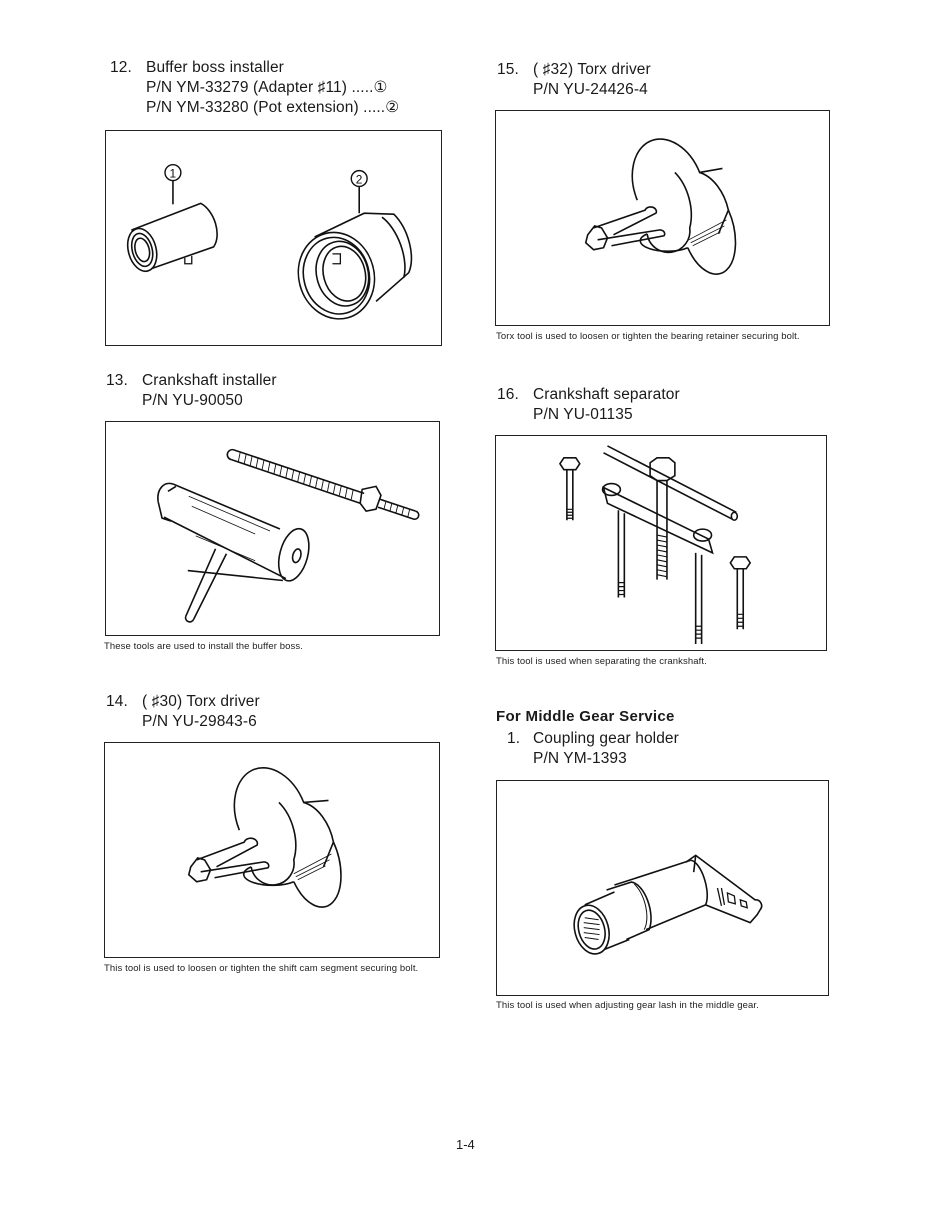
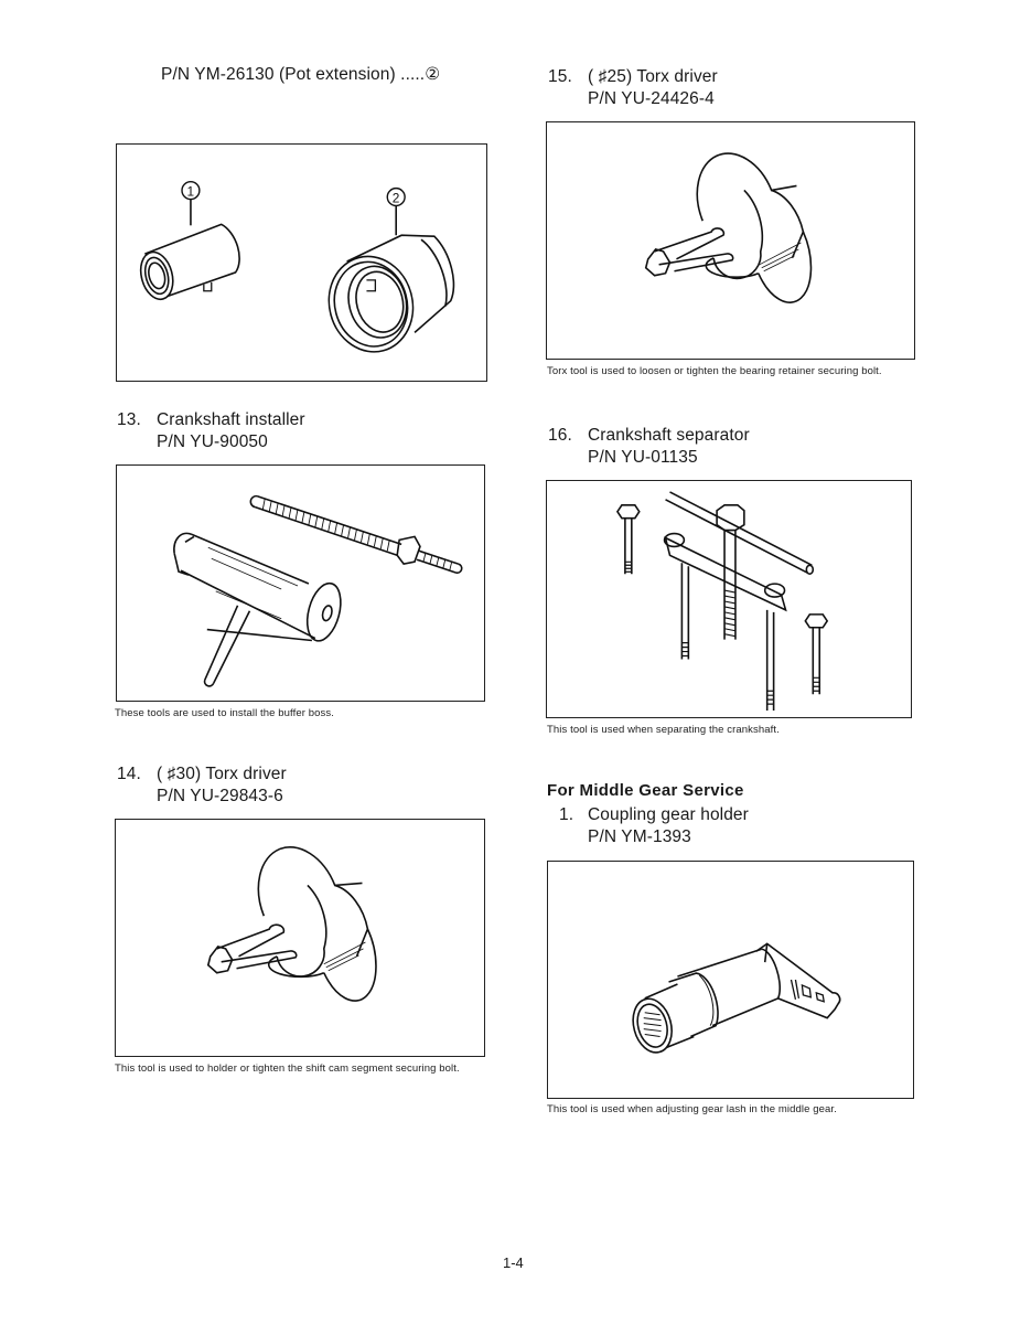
- 12. Buffer boss installer
- P/N YM-33279 (Adapter ♯11) .....①
- P/N YM-33280 (Pot extension) .....②
+ P/N YM-26130 (Pot extension) .....②
  1
  2
  13. Crankshaft installer
  P/N YU-90050
  These tools are used to install the buffer boss.
  14. ( ♯30) Torx driver
  P/N YU-29843-6
- This tool is used to loosen or tighten the shift cam segment securing bolt.
+ This tool is used to holder or tighten the shift cam segment securing bolt.
- 15. ( ♯32) Torx driver
+ 15. ( ♯25) Torx driver
  P/N YU-24426-4
  Torx tool is used to loosen or tighten the bearing retainer securing bolt.
  16. Crankshaft separator
  P/N YU-01135
  This tool is used when separating the crankshaft.
  For Middle Gear Service
  1. Coupling gear holder
  P/N YM-1393
  This tool is used when adjusting gear lash in the middle gear.
  1-4
